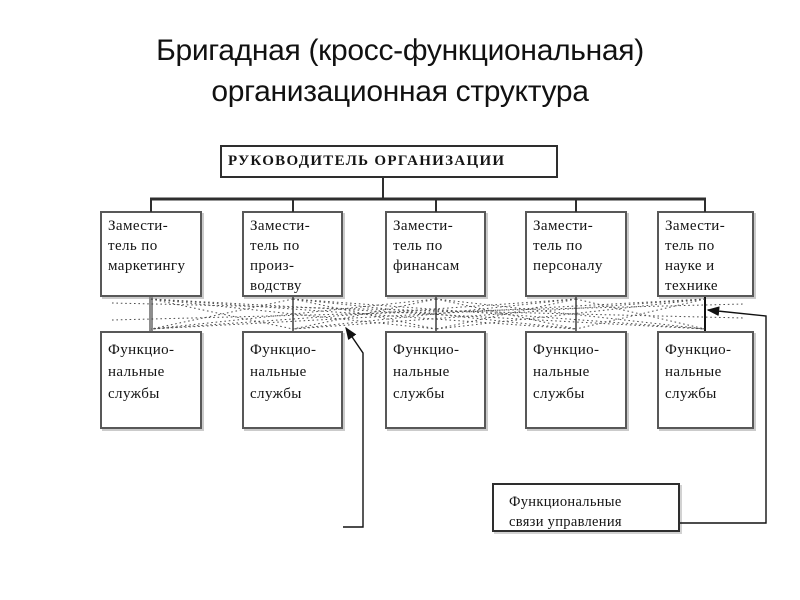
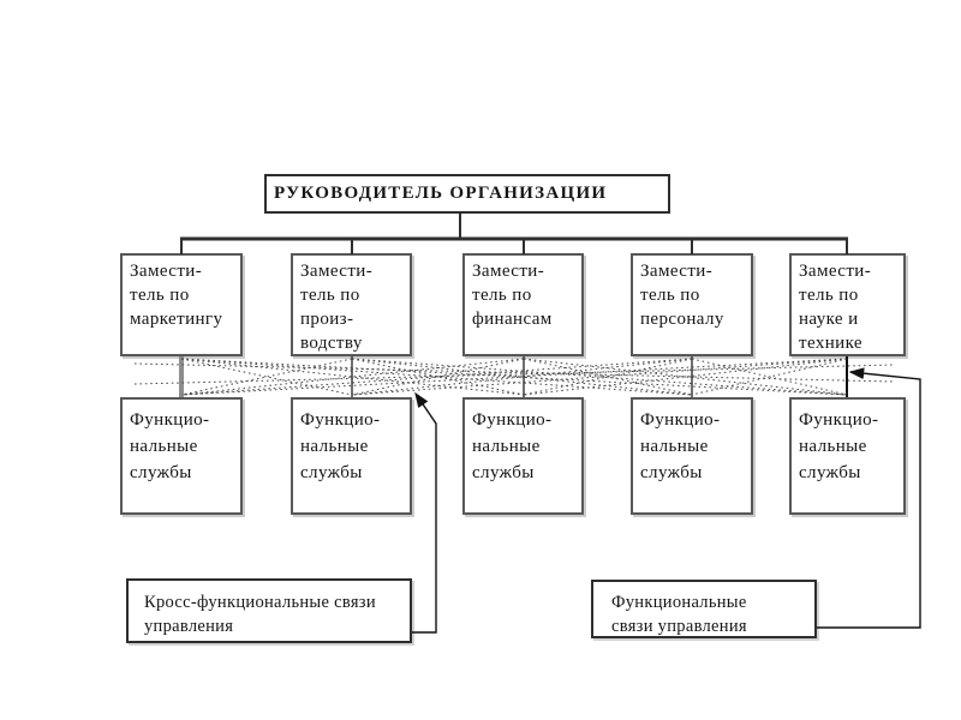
- Бригадная (кросс-функциональная)
- организационная структура
  РУКОВОДИТЕЛЬ ОРГАНИЗАЦИИ
  Замести-
  тель по
  маркетингу
  Замести-
  тель по
  произ-
  водству
  Замести-
  тель по
  финансам
  Замести-
  тель по
  персоналу
  Замести-
  тель по
  науке и
  технике
  Функцио-
  нальные
  службы
  Функцио-
  нальные
  службы
  Функцио-
  нальные
  службы
  Функцио-
  нальные
  службы
  Функцио-
  нальные
  службы
+ Кросс-функциональные связи
+ управления
  Функциональные
  связи управления
